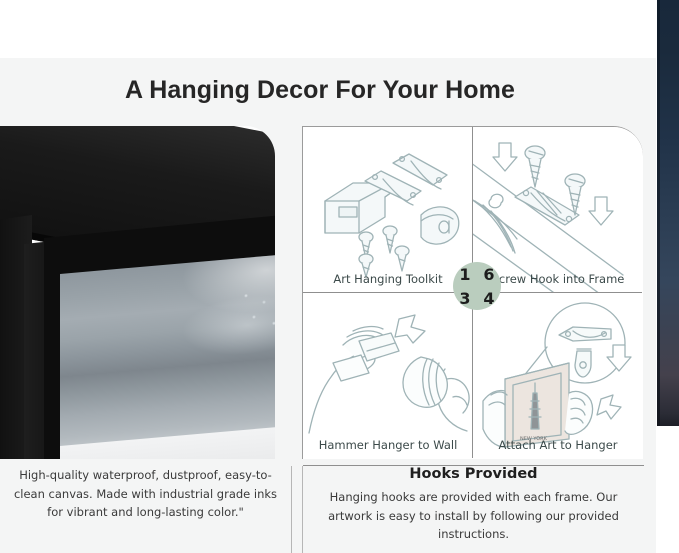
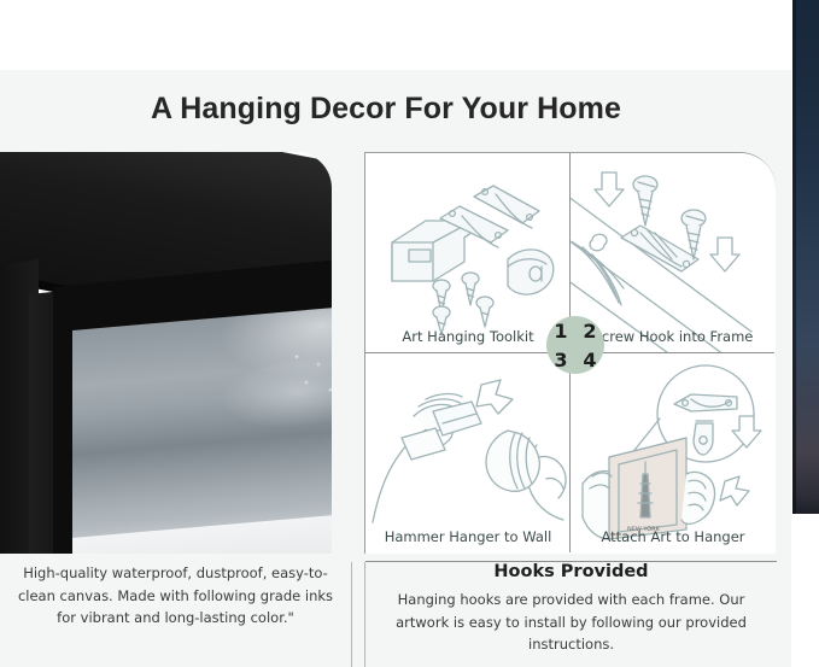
  A Hanging Decor For Your Home
  Art Hanging Toolkit
  crew Hook into Frame
  Hammer Hanger to Wall
  Attach Art to Hanger
  1
- 6
+ 2
  3
  4
- High-quality waterproof, dustproof, easy-to-clean canvas. Made with industrial grade inks for vibrant and long-lasting color."
+ High-quality waterproof, dustproof, easy-to-clean canvas. Made with following grade inks for vibrant and long-lasting color."
  Hooks Provided
  Hanging hooks are provided with each frame. Our artwork is easy to install by following our provided instructions.
